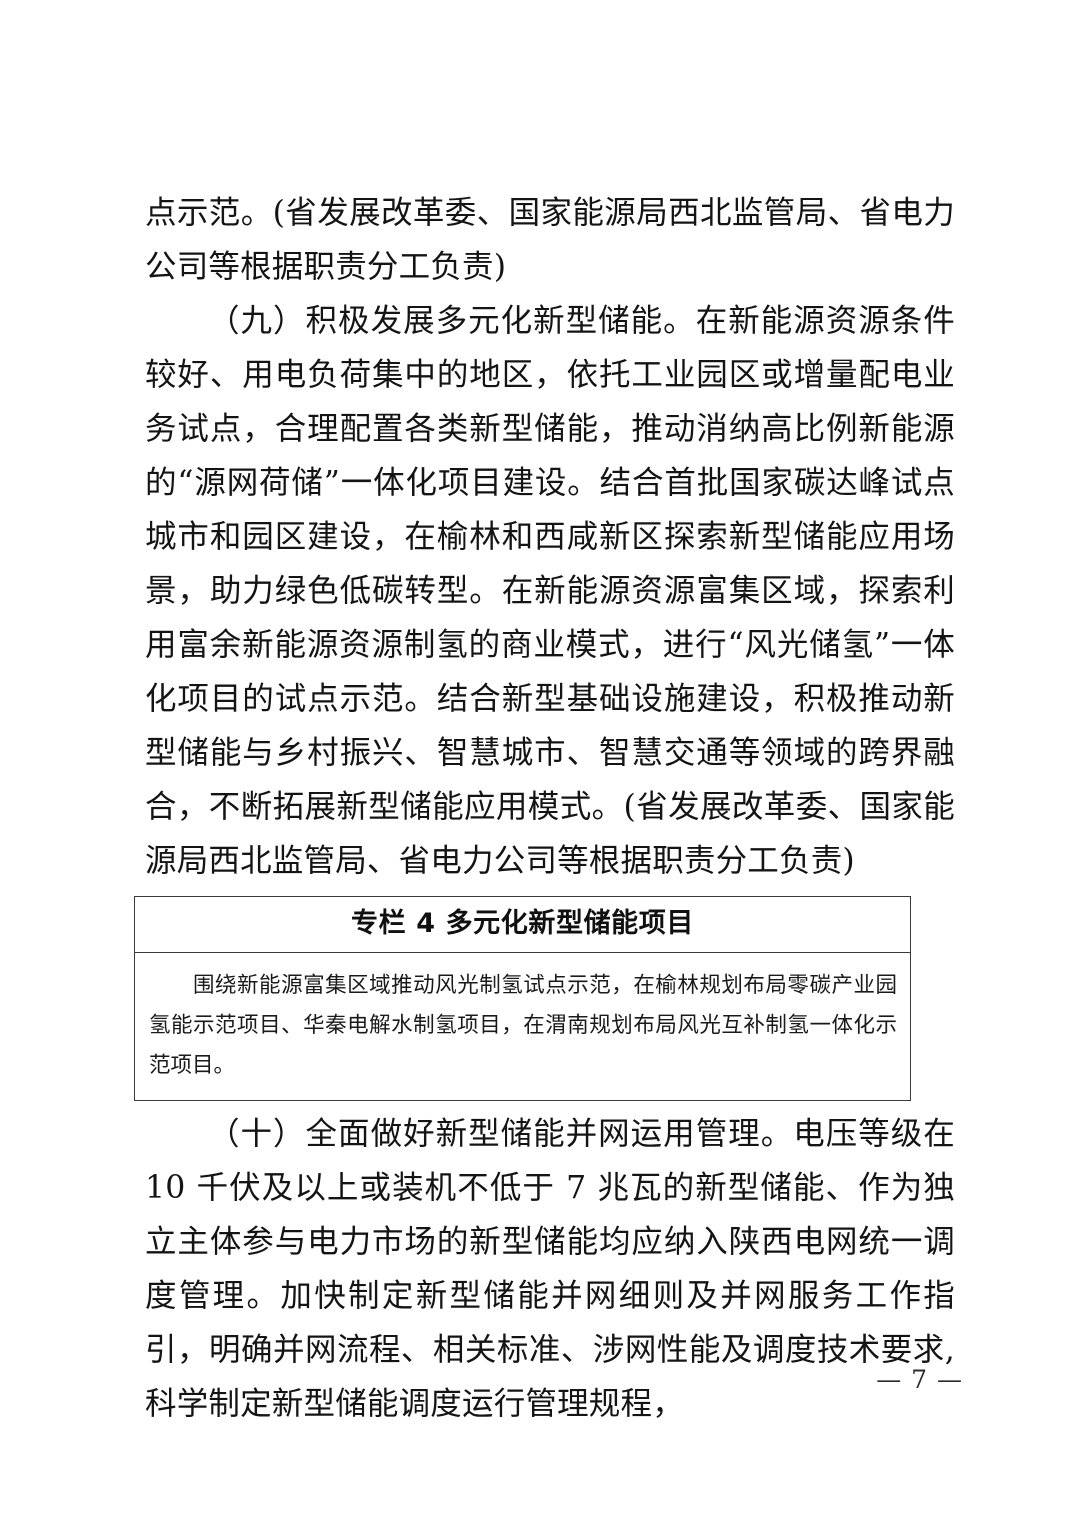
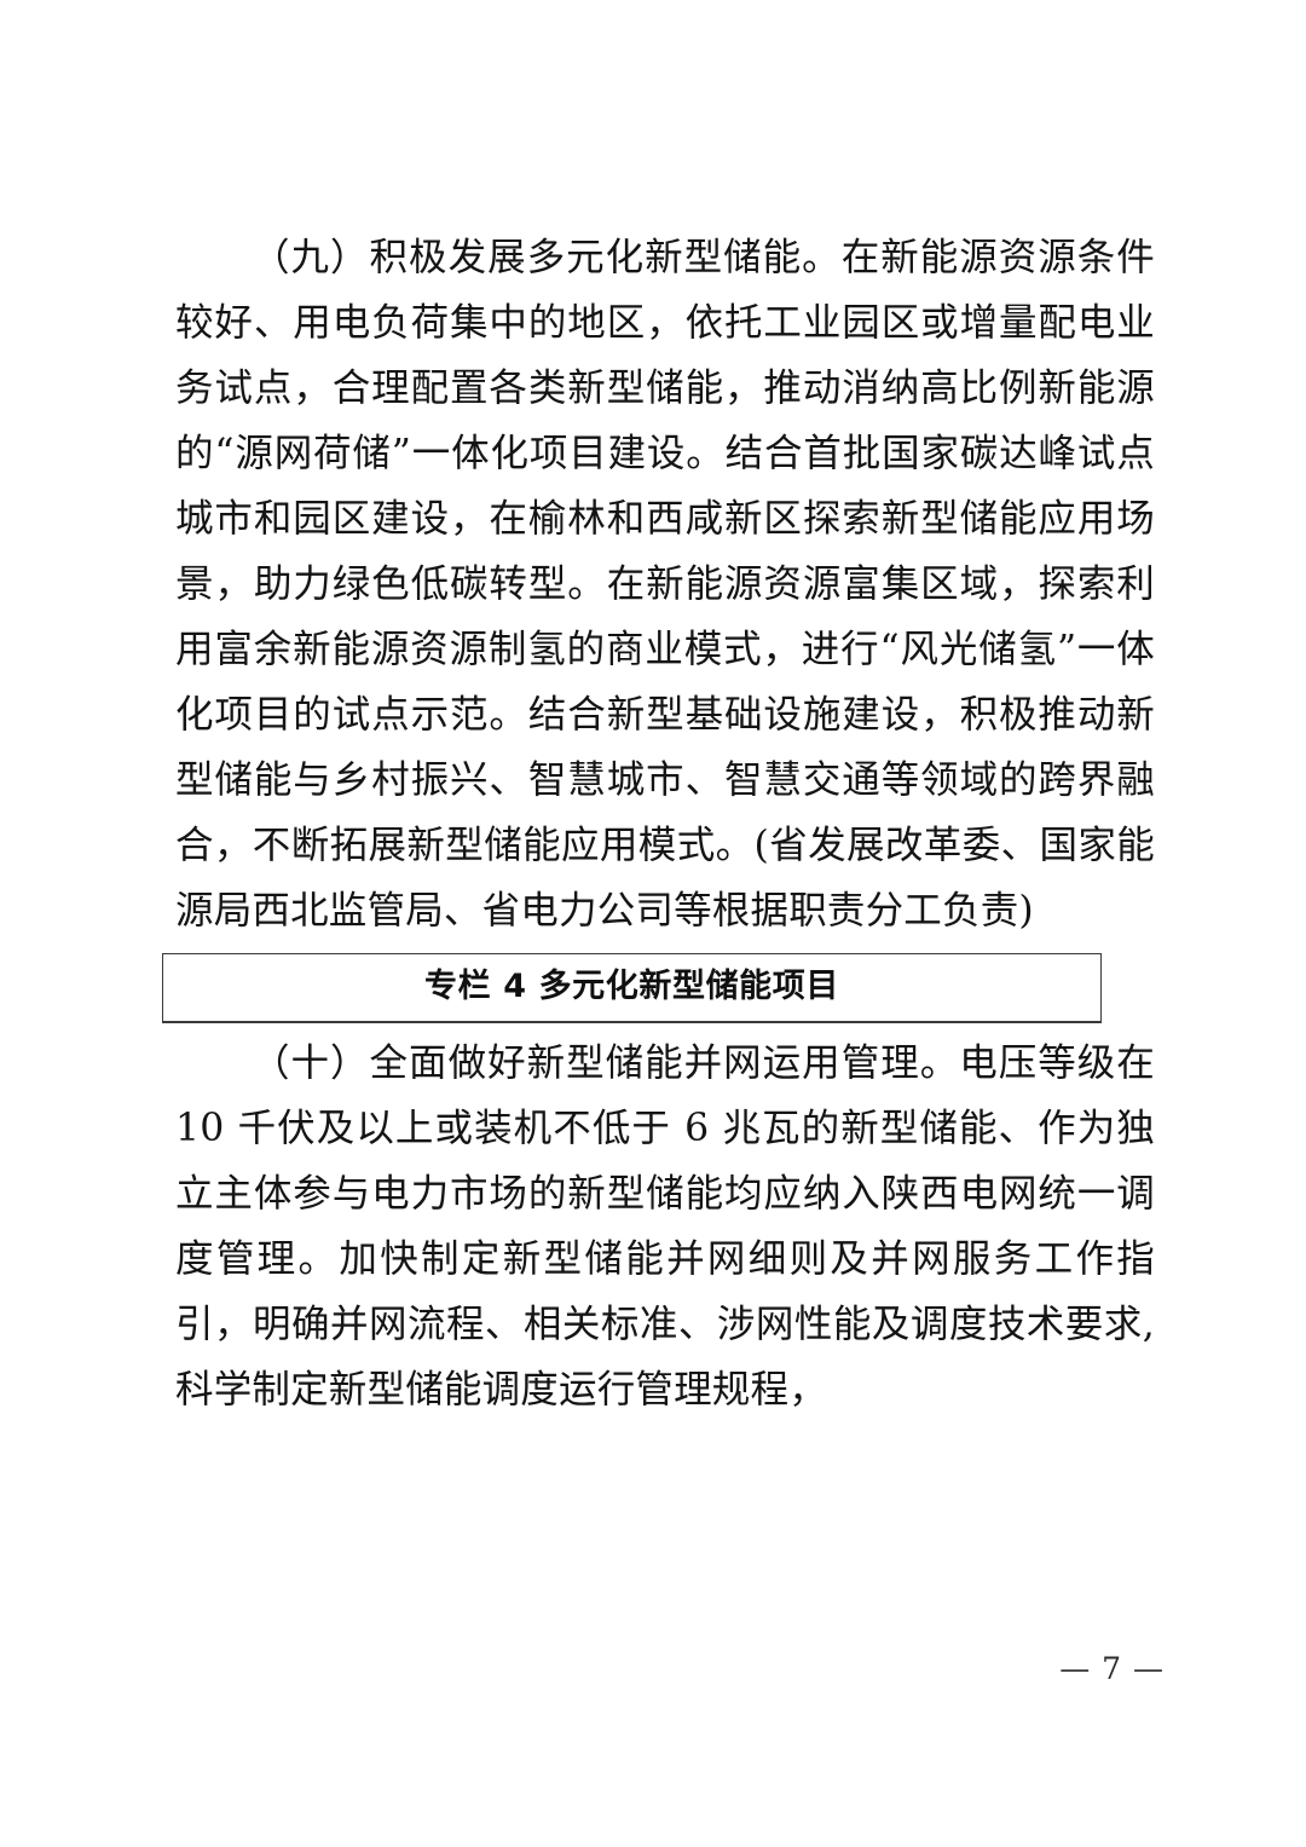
- 点示范。(省发展改革委、国家能源局西北监管局、省电力公司等根据职责分工负责)
  （九）积极发展多元化新型储能。在新能源资源条件较好、用电负荷集中的地区，依托工业园区或增量配电业务试点，合理配置各类新型储能，推动消纳高比例新能源的“源网荷储”一体化项目建设。结合首批国家碳达峰试点城市和园区建设，在榆林和西咸新区探索新型储能应用场景，助力绿色低碳转型。在新能源资源富集区域，探索利用富余新能源资源制氢的商业模式，进行“风光储氢”一体化项目的试点示范。结合新型基础设施建设，积极推动新型储能与乡村振兴、智慧城市、智慧交通等领域的跨界融合，不断拓展新型储能应用模式。(省发展改革委、国家能源局西北监管局、省电力公司等根据职责分工负责)
  专栏 4 多元化新型储能项目
- 围绕新能源富集区域推动风光制氢试点示范，在榆林规划布局零碳产业园氢能示范项目、华秦电解水制氢项目，在渭南规划布局风光互补制氢一体化示范项目。
- （十）全面做好新型储能并网运用管理。电压等级在 10 千伏及以上或装机不低于 7 兆瓦的新型储能、作为独立主体参与电力市场的新型储能均应纳入陕西电网统一调度管理。加快制定新型储能并网细则及并网服务工作指引，明确并网流程、相关标准、涉网性能及调度技术要求,科学制定新型储能调度运行管理规程，
+ （十）全面做好新型储能并网运用管理。电压等级在 10 千伏及以上或装机不低于 6 兆瓦的新型储能、作为独立主体参与电力市场的新型储能均应纳入陕西电网统一调度管理。加快制定新型储能并网细则及并网服务工作指引，明确并网流程、相关标准、涉网性能及调度技术要求,科学制定新型储能调度运行管理规程，
  — 7 —
